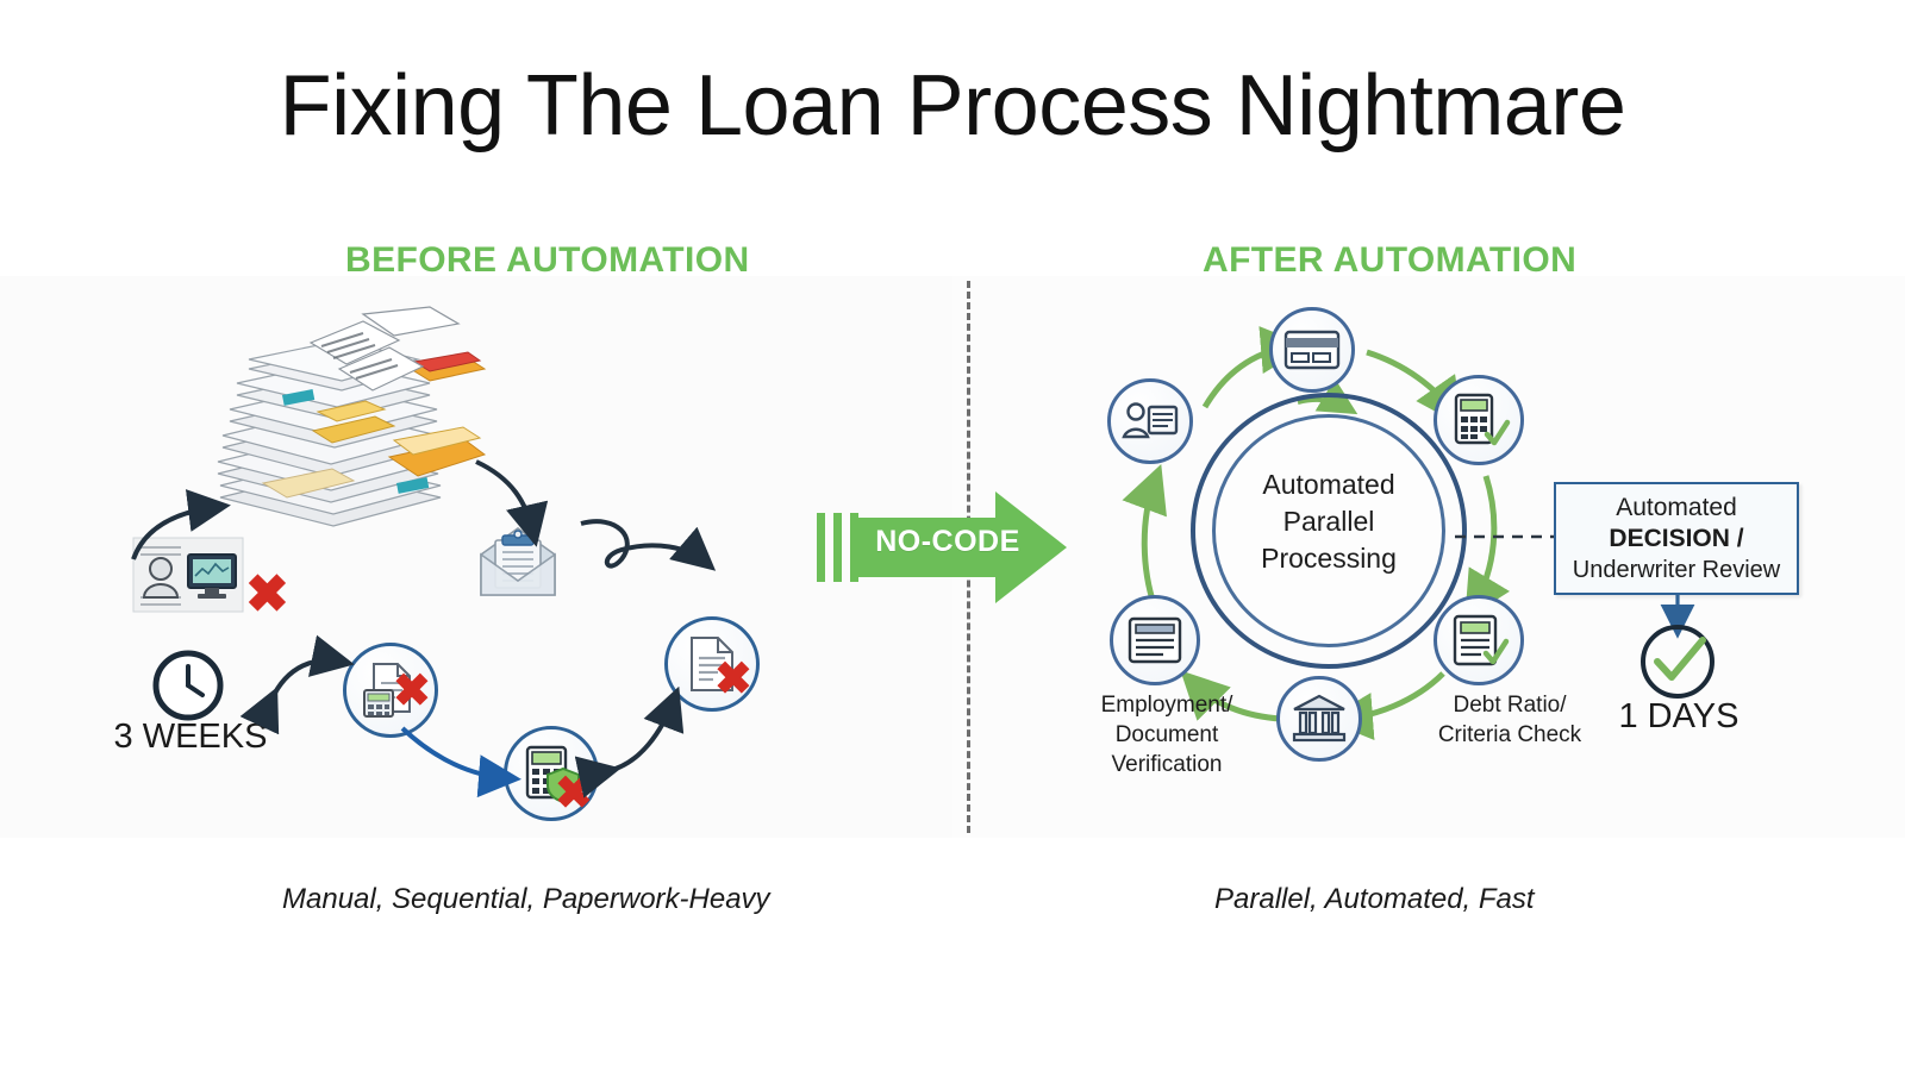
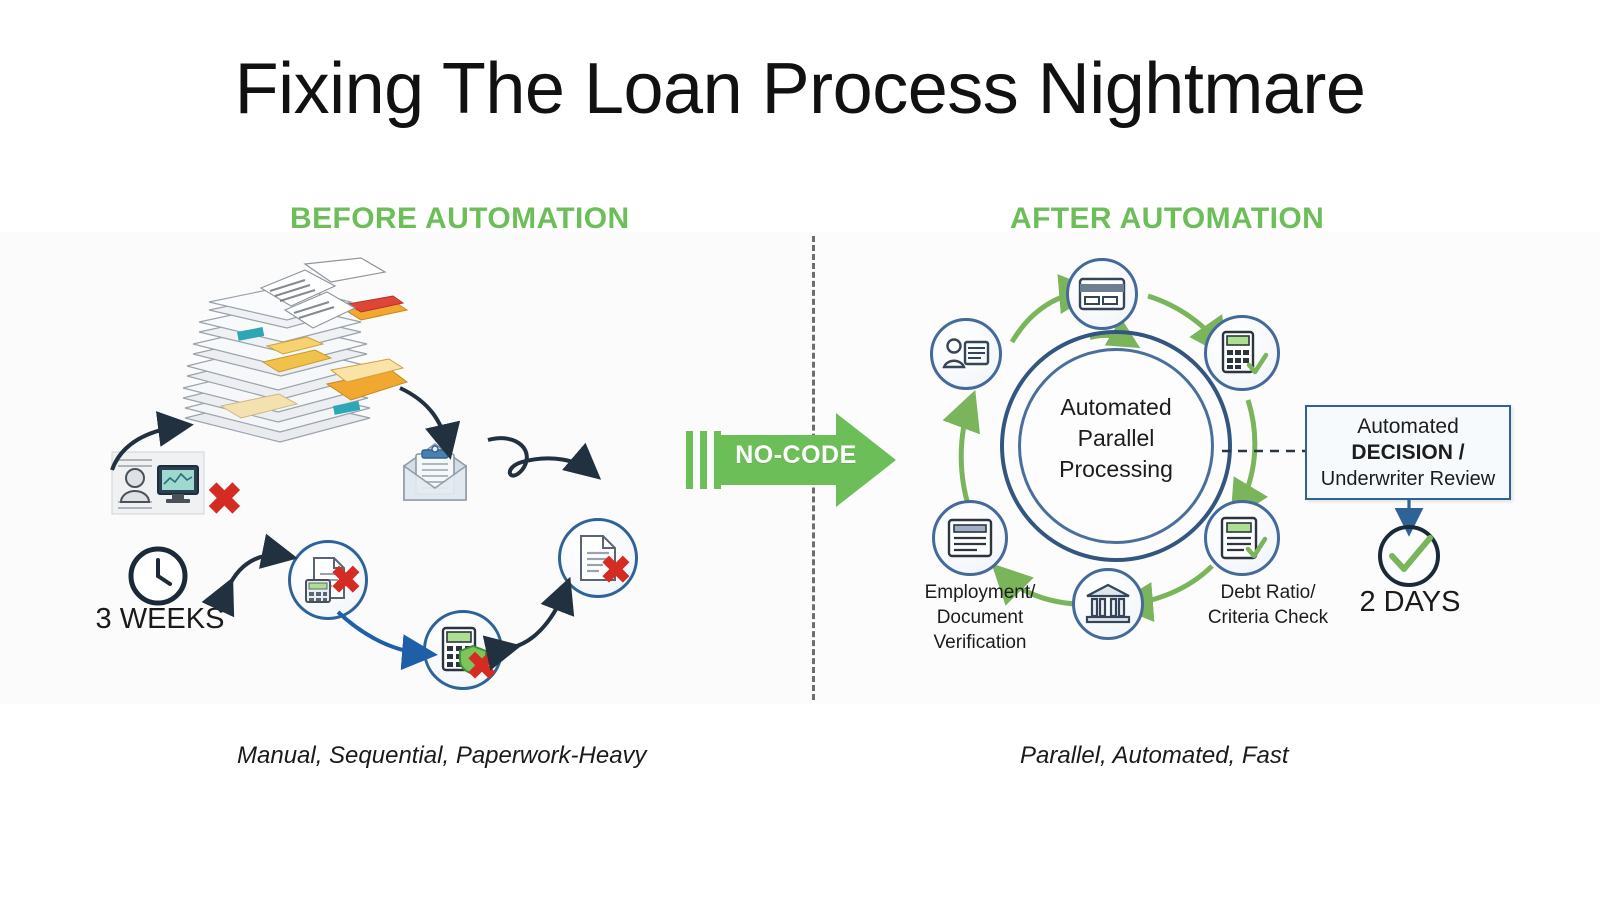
  Fixing The Loan Process Nightmare
  BEFORE AUTOMATION
  AFTER AUTOMATION
  ✖
  3 WEEKS
  ✖
  ✖
  ✖
  Manual, Sequential, Paperwork-Heavy
  NO-CODE
  Automated
  Parallel
  Processing
  Employment/
  Document
  Verification
  Debt Ratio/
  Criteria Check
  Automated
  DECISION /
  Underwriter Review
- 1 DAYS
+ 2 DAYS
  Parallel, Automated, Fast
